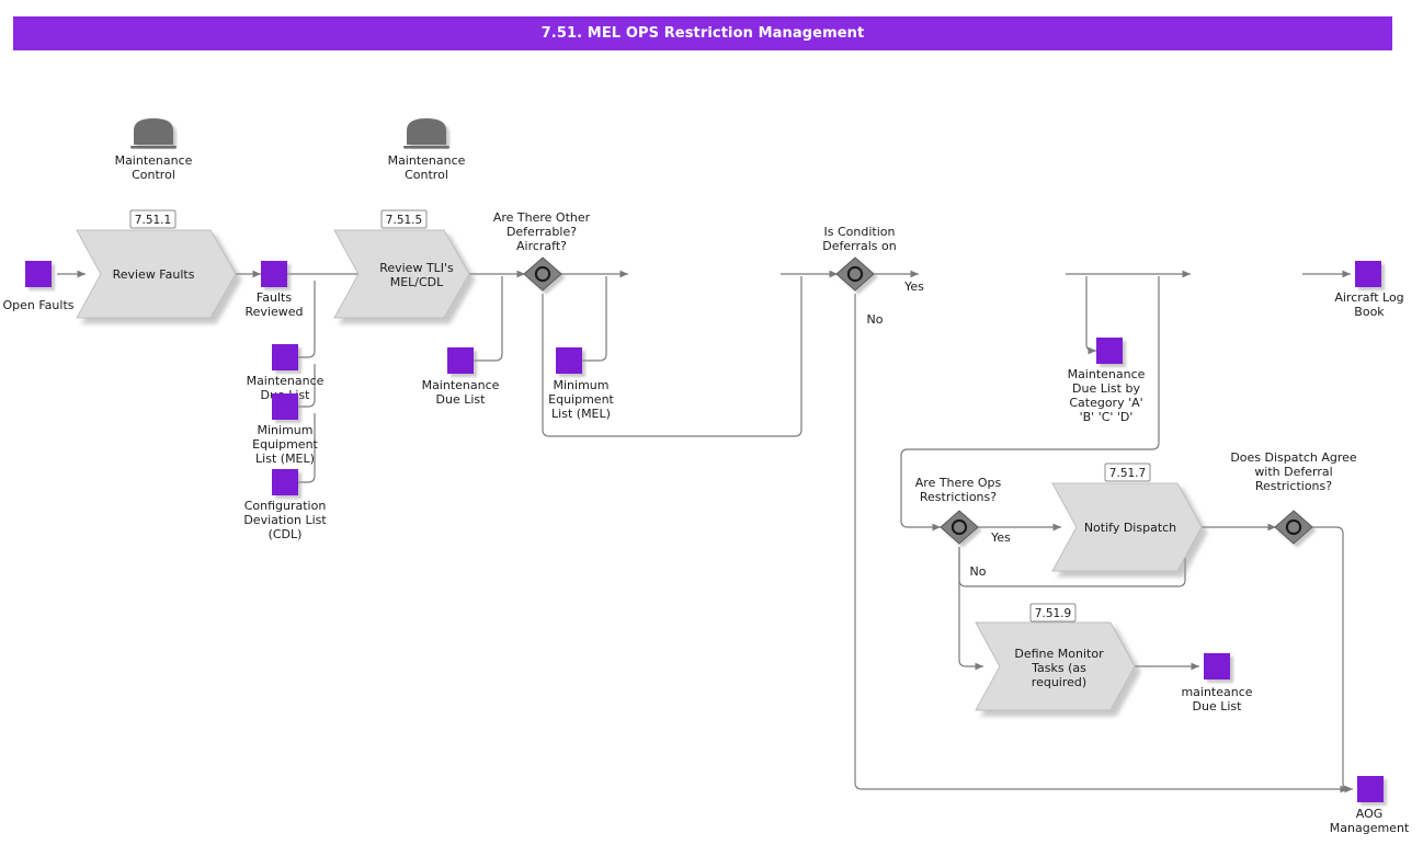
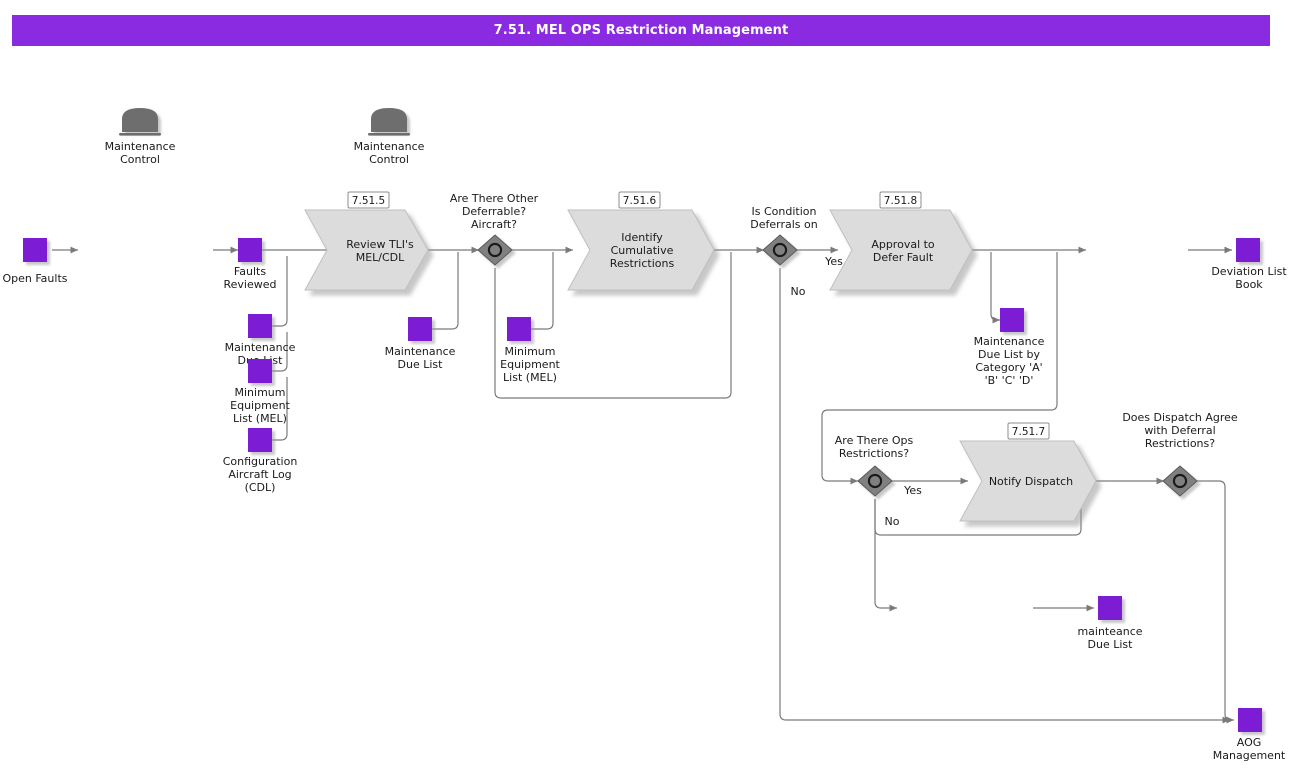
  7.51. MEL OPS Restriction Management
  Maintenance
  Control
  Maintenance
  Control
- 7.51.1
- Review Faults
  7.51.5
  Review TLI's
  MEL/CDL
+ 7.51.6
+ Identify
+ Cumulative
+ Restrictions
+ 7.51.8
+ Approval to
+ Defer Fault
  7.51.7
  Notify Dispatch
- 7.51.9
- Define Monitor
- Tasks (as
- required)
  Are There Other
  Deferrable?
  Aircraft?
  Is Condition
  Deferrals on
  Yes
  No
  Are There Ops
  Restrictions?
  Yes
  No
  Does Dispatch Agree
  with Deferral
  Restrictions?
  Open Faults
  Faults
  Reviewed
  Maintenance
  Minimum
  Equipment
  List (MEL)
  Configuration
- Deviation List
+ Aircraft Log
  (CDL)
  Maintenance
  Due List
  Minimum
  Equipment
  List (MEL)
  Maintenance
  Due List by
  Category 'A'
  'B' 'C' 'D'
- Aircraft Log
+ Deviation List
  Book
  mainteance
  Due List
  AOG
  Management
